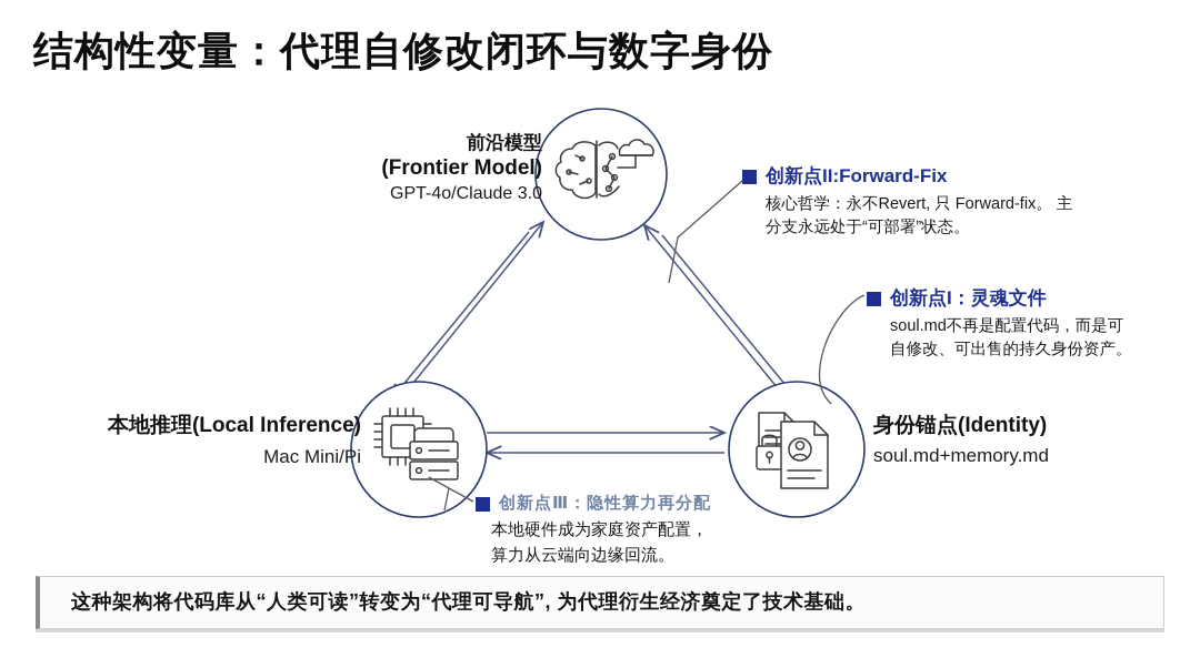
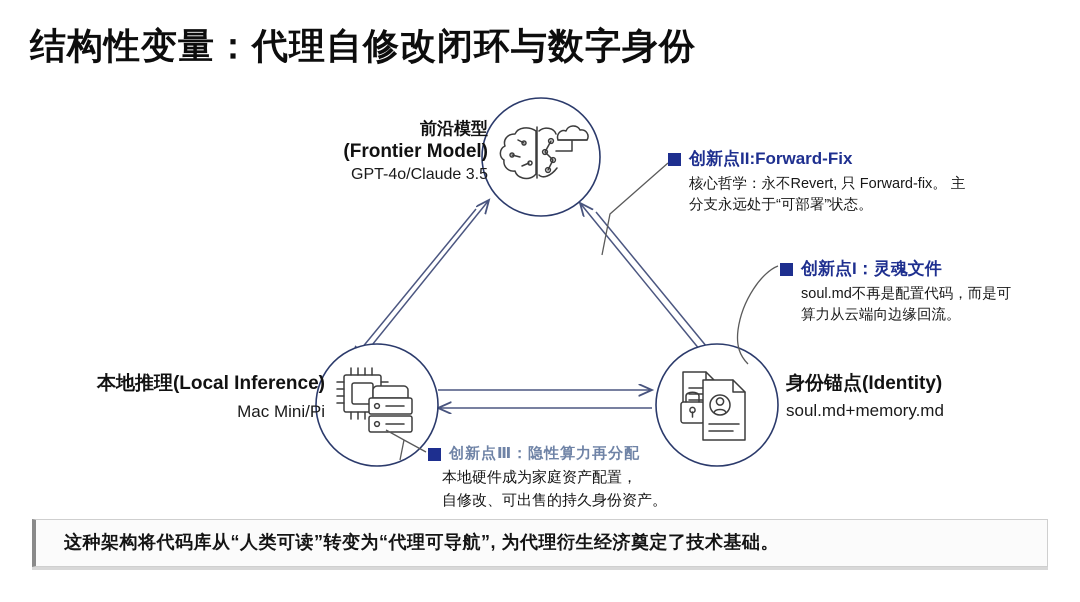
  结构性变量：代理自修改闭环与数字身份
  前沿模型
  (Frontier Model)
- GPT-4o/Claude 3.0
+ GPT-4o/Claude 3.5
  本地推理(Local Inference)
  Mac Mini/Pi
  身份锚点(Identity)
  soul.md+memory.md
  创新点II:Forward-Fix
  核心哲学：永不Revert, 只 Forward-fix。 主
  分支永远处于“可部署”状态。
  创新点I：灵魂文件
  soul.md不再是配置代码，而是可
- 自修改、可出售的持久身份资产。
+ 算力从云端向边缘回流。
  创新点Ⅲ：隐性算力再分配
  本地硬件成为家庭资产配置，
- 算力从云端向边缘回流。
+ 自修改、可出售的持久身份资产。
  这种架构将代码库从“人类可读”转变为“代理可导航”, 为代理衍生经济奠定了技术基础。
